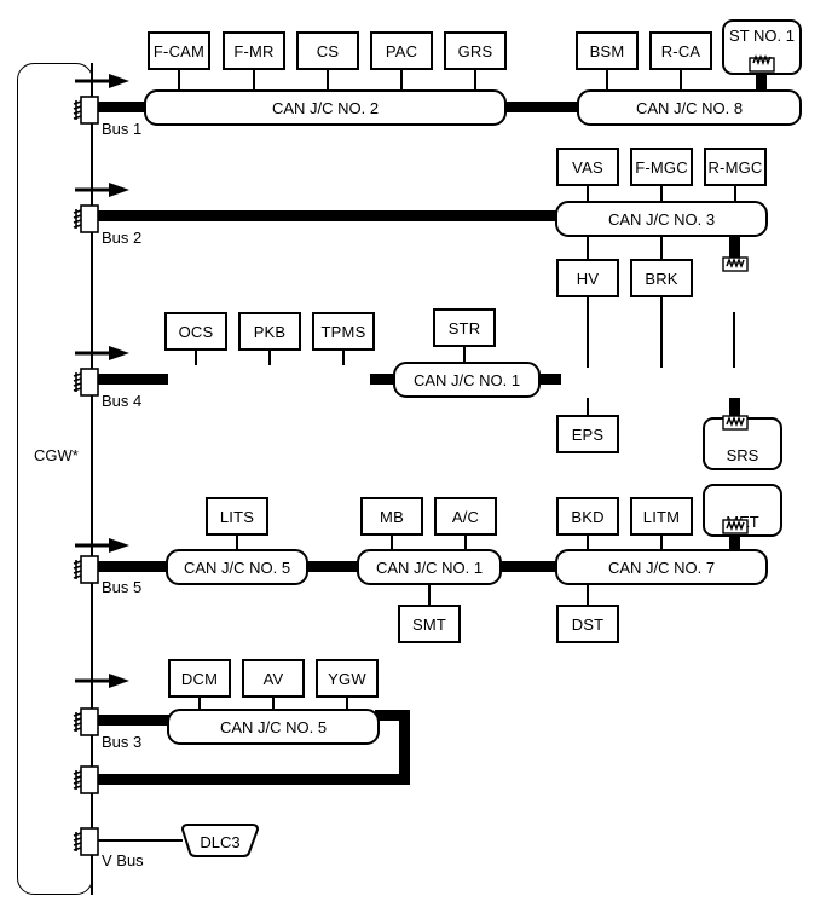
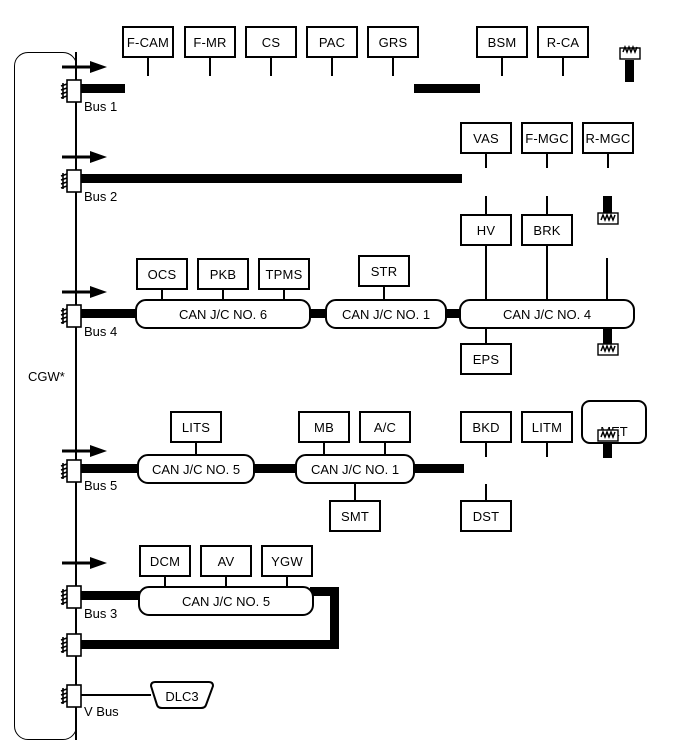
  CGW*
  Bus 1
  F-CAM
  F-MR
  CS
  PAC
  GRS
  BSM
  R-CA
- ST NO. 1
- CAN J/C NO. 2
- CAN J/C NO. 8
  Bus 2
  VAS
  F-MGC
  R-MGC
- CAN J/C NO. 3
  HV
  BRK
  Bus 4
  OCS
  PKB
  TPMS
  STR
+ CAN J/C NO. 6
  CAN J/C NO. 1
+ CAN J/C NO. 4
  EPS
- SRS
  Bus 5
  LITS
  MB
  A/C
  BKD
  LITM
  CAN J/C NO. 5
  CAN J/C NO. 1
- CAN J/C NO. 7
  SMT
  DST
  Bus 3
  DCM
  AV
  YGW
  CAN J/C NO. 5
  V Bus
  DLC3
